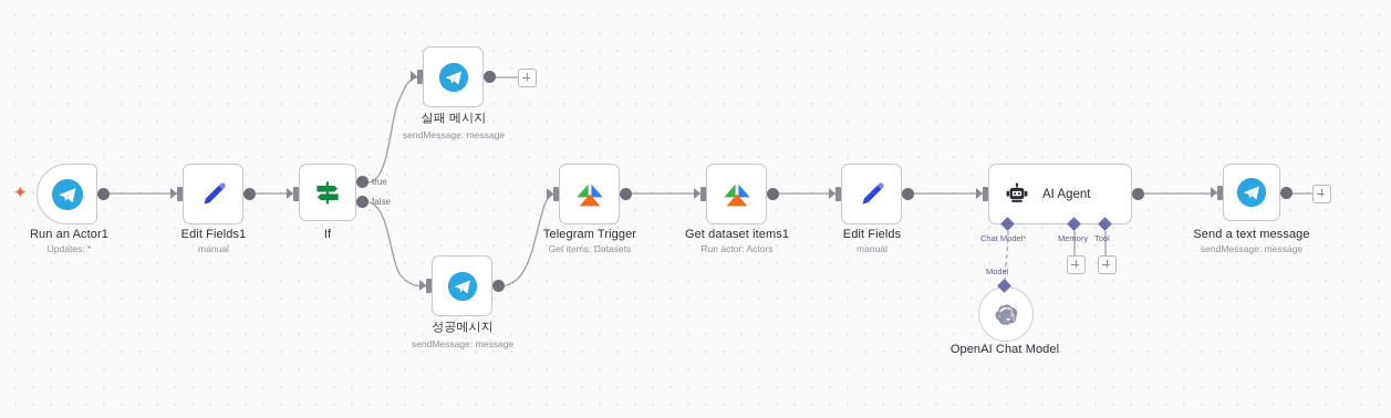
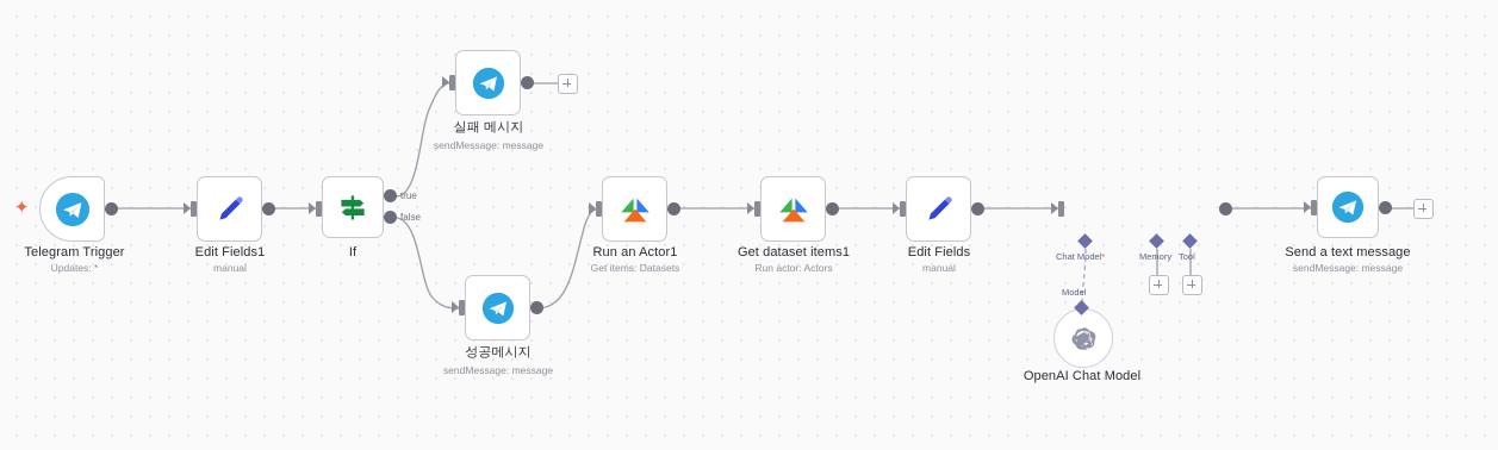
  ✦
- Run an Actor1
+ Telegram Trigger
  Updates: *
  Edit Fields1
  manual
  true
  false
  If
  실패 메시지
  sendMessage: message
  성공메시지
  sendMessage: message
- Telegram Trigger
+ Run an Actor1
  Get items: Datasets
  Get dataset items1
  Run actor: Actors
  Edit Fields
  manual
- AI Agent
  Chat Model*
  Memory
  Tool
  Model
  OpenAI Chat Model
  Send a text message
  sendMessage: message
